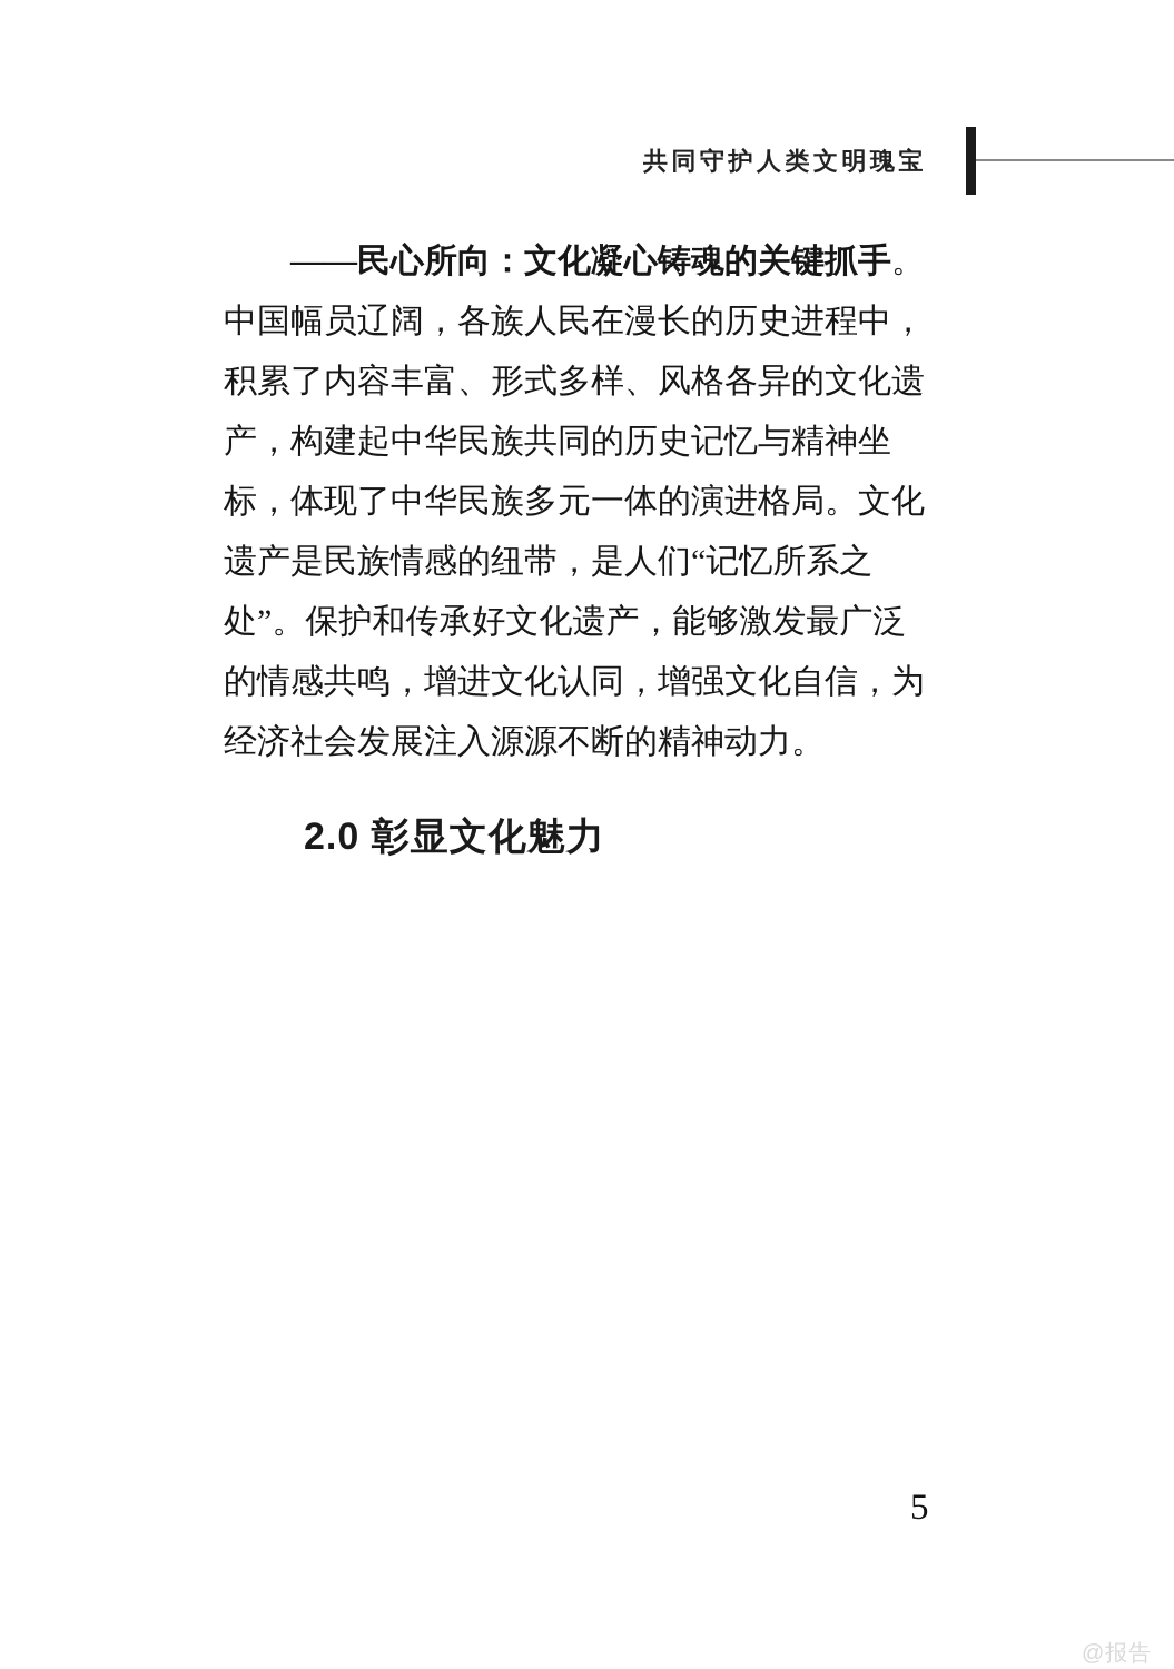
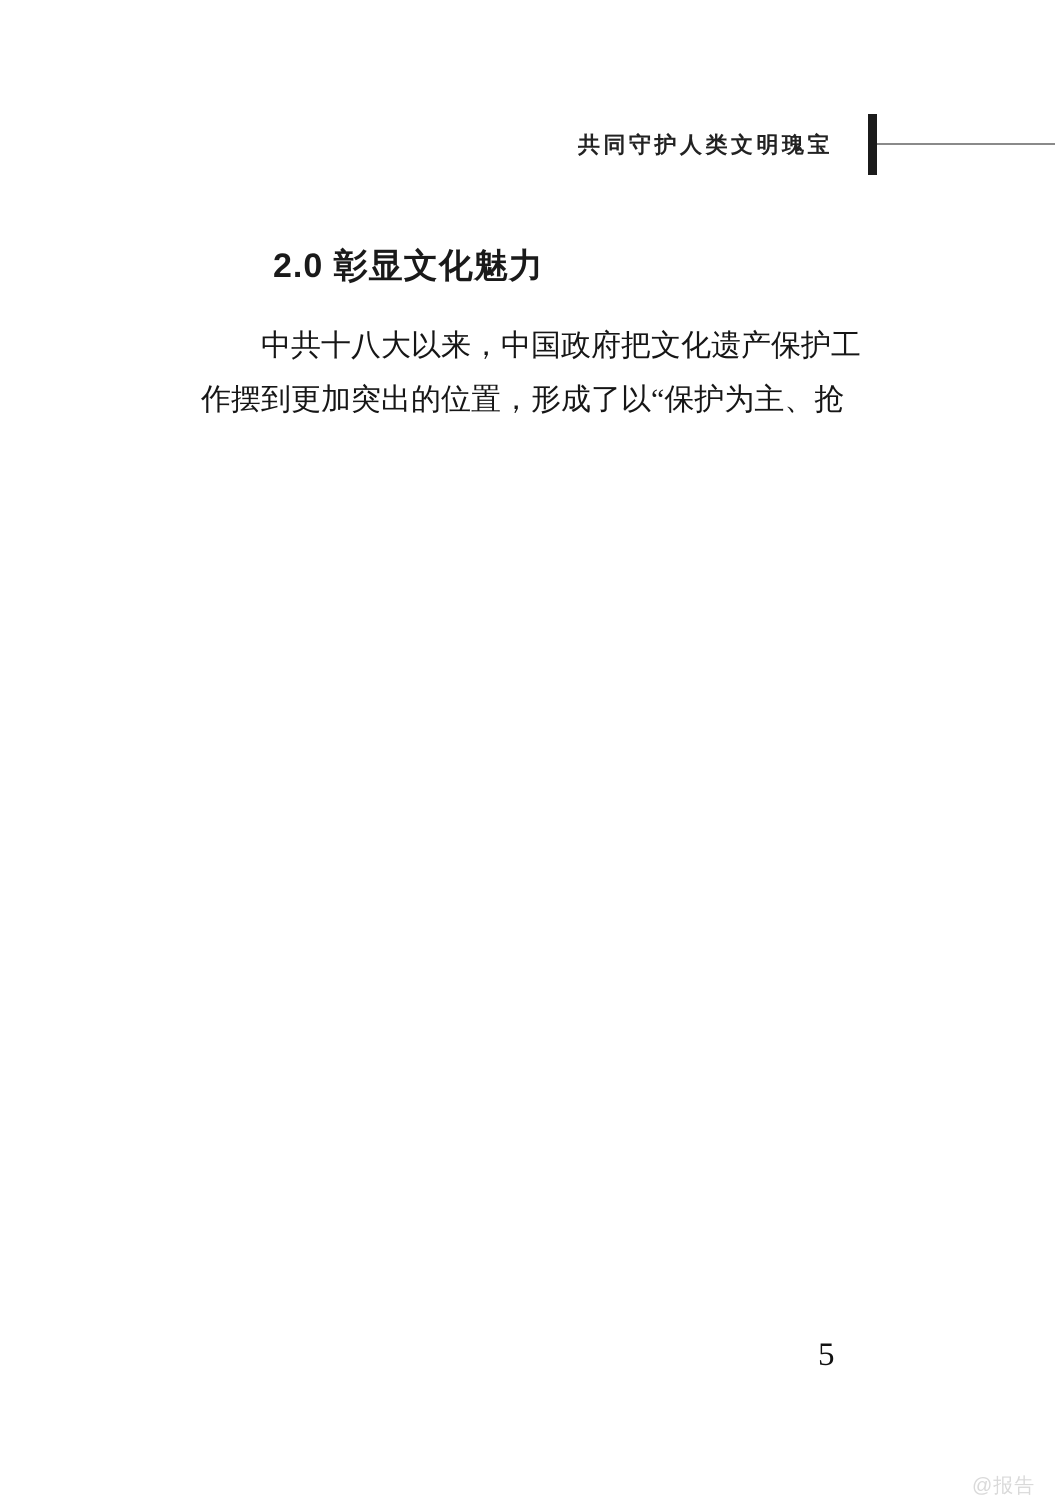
  共同守护人类文明瑰宝
- ——民心所向：文化凝心铸魂的关键抓手。
- 中国幅员辽阔，各族人民在漫长的历史进程中，
- 积累了内容丰富、形式多样、风格各异的文化遗
- 产，构建起中华民族共同的历史记忆与精神坐
- 标，体现了中华民族多元一体的演进格局。文化
- 遗产是民族情感的纽带，是人们“记忆所系之
- 处”。保护和传承好文化遗产，能够激发最广泛
- 的情感共鸣，增进文化认同，增强文化自信，为
- 经济社会发展注入源源不断的精神动力。
  2.0 彰显文化魅力
+ 中共十八大以来，中国政府把文化遗产保护工
+ 作摆到更加突出的位置，形成了以“保护为主、抢
  5
  @报告
